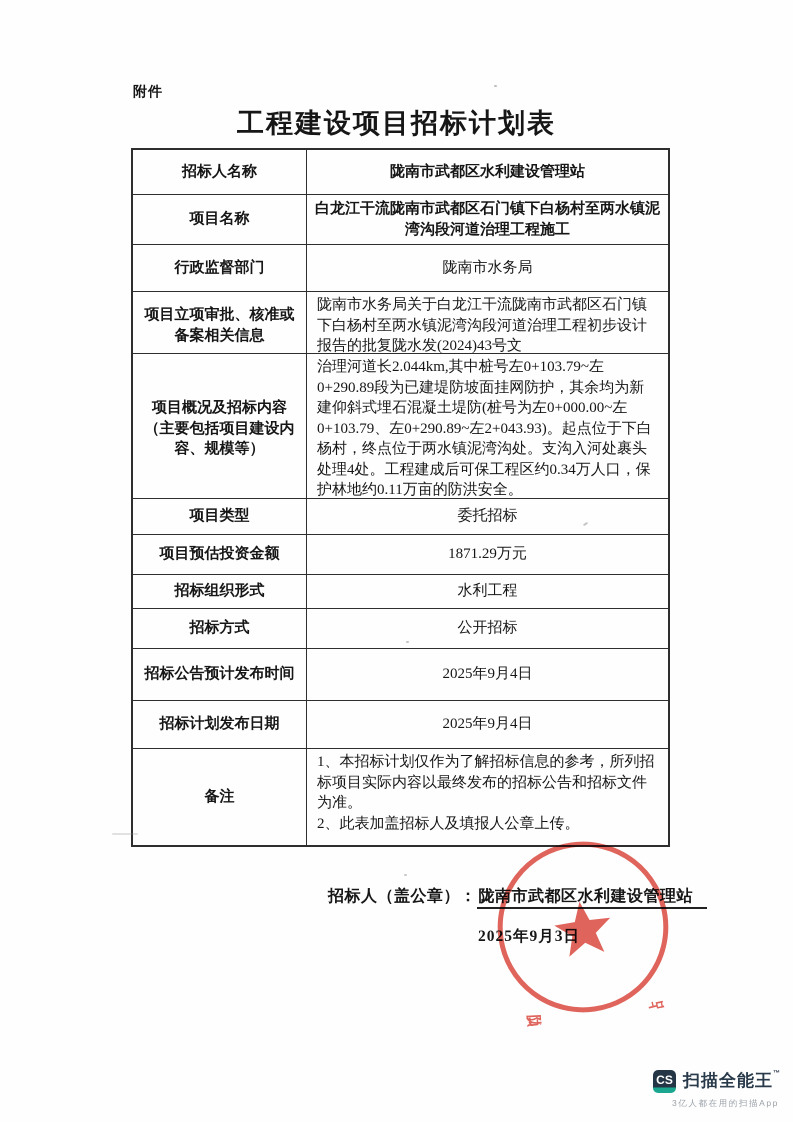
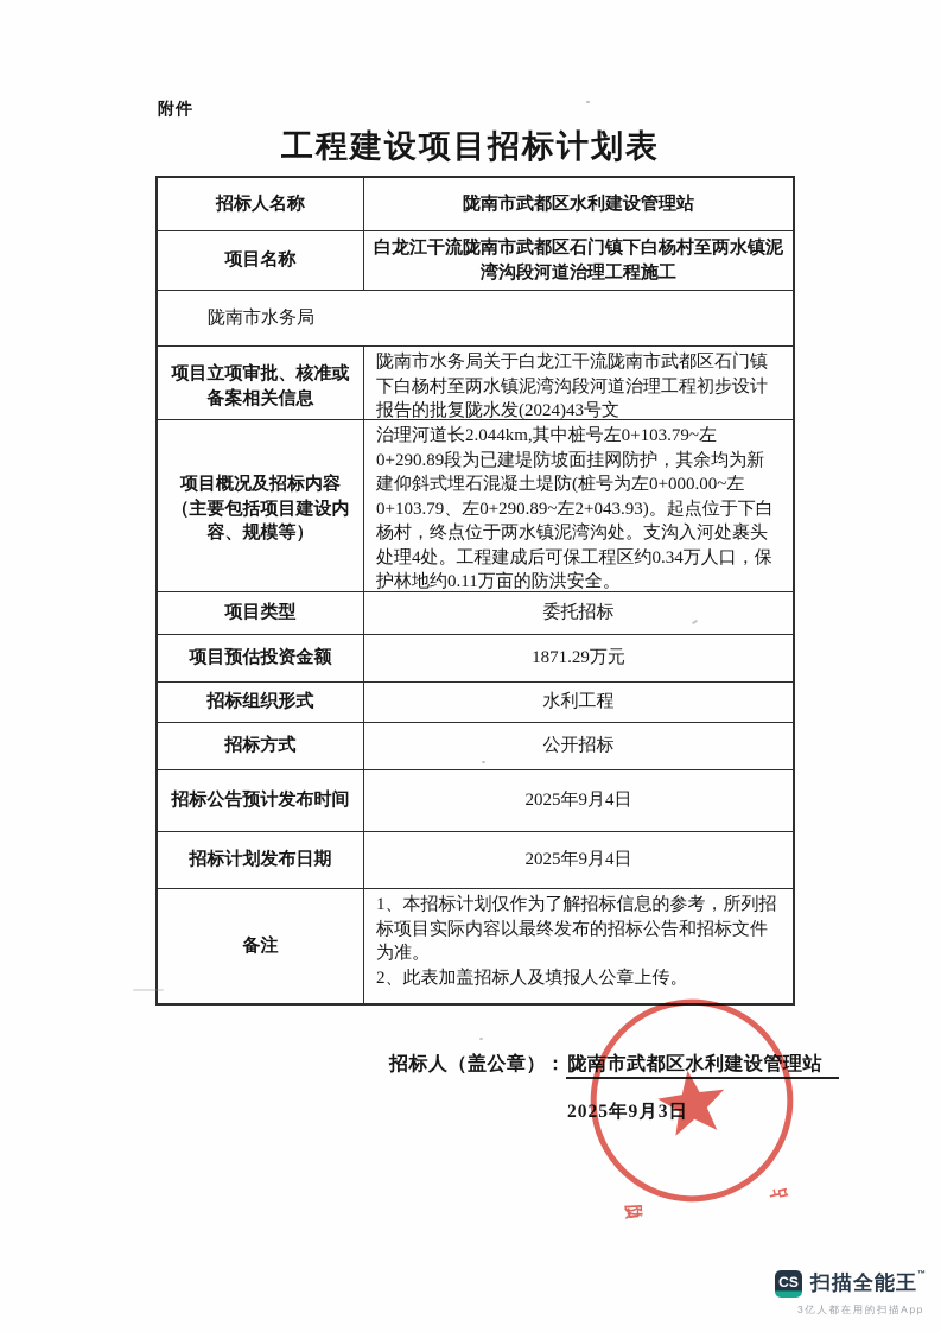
  附件
  工程建设项目招标计划表
  招标人名称
  陇南市武都区水利建设管理站
  项目名称
  白龙江干流陇南市武都区石门镇下白杨村至两水镇泥湾沟段河道治理工程施工
- 行政监督部门
  陇南市水务局
  项目立项审批、核准或备案相关信息
  陇南市水务局关于白龙江干流陇南市武都区石门镇下白杨村至两水镇泥湾沟段河道治理工程初步设计报告的批复陇水发(2024)43号文
  项目概况及招标内容（主要包括项目建设内容、规模等）
  治理河道长2.044km,其中桩号左0+103.79~左0+290.89段为已建堤防坡面挂网防护，其余均为新建仰斜式埋石混凝土堤防(桩号为左0+000.00~左0+103.79、左0+290.89~左2+043.93)。起点位于下白杨村，终点位于两水镇泥湾沟处。支沟入河处裹头处理4处。工程建成后可保工程区约0.34万人口，保护林地约0.11万亩的防洪安全。
  项目类型
  委托招标
  项目预估投资金额
  1871.29万元
  招标组织形式
  水利工程
  招标方式
  公开招标
  招标公告预计发布时间
  2025年9月4日
  招标计划发布日期
  2025年9月4日
  备注
  1、本招标计划仅作为了解招标信息的参考，所列招标项目实际内容以最终发布的招标公告和招标文件为准。
  2、此表加盖招标人及填报人公章上传。
  招标人（盖公章）：陇南市武都区水利建设管理站
  2025年9月3日
  CS
  扫描全能王
  3亿人都在用的扫描App
